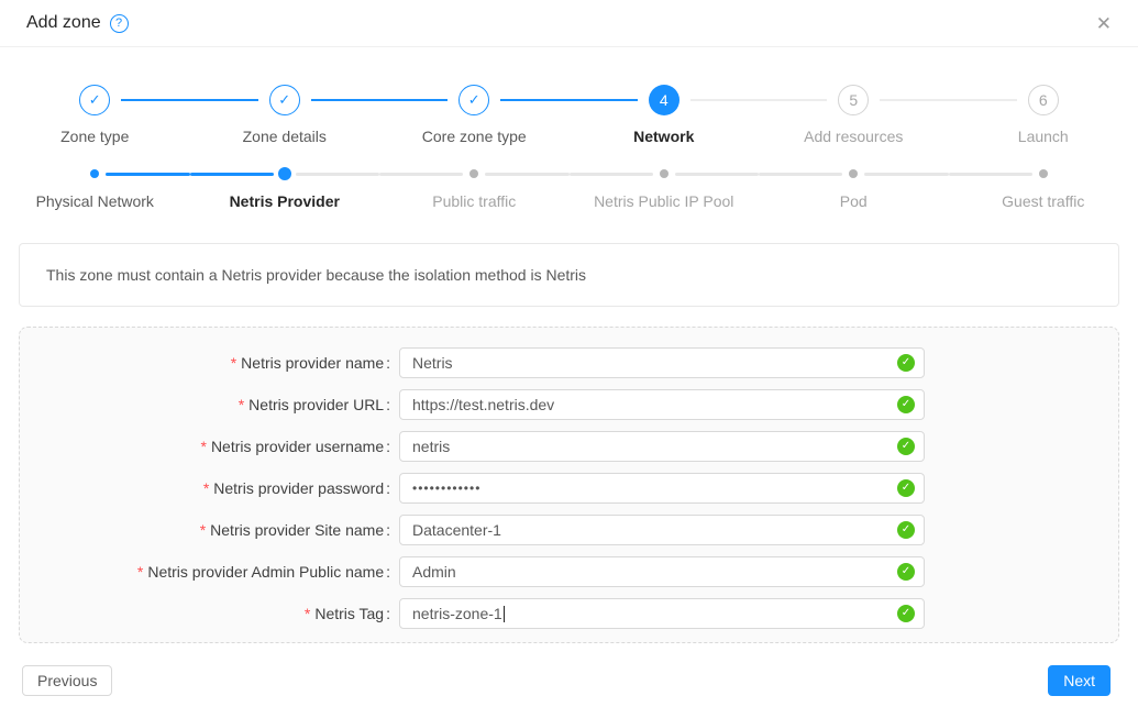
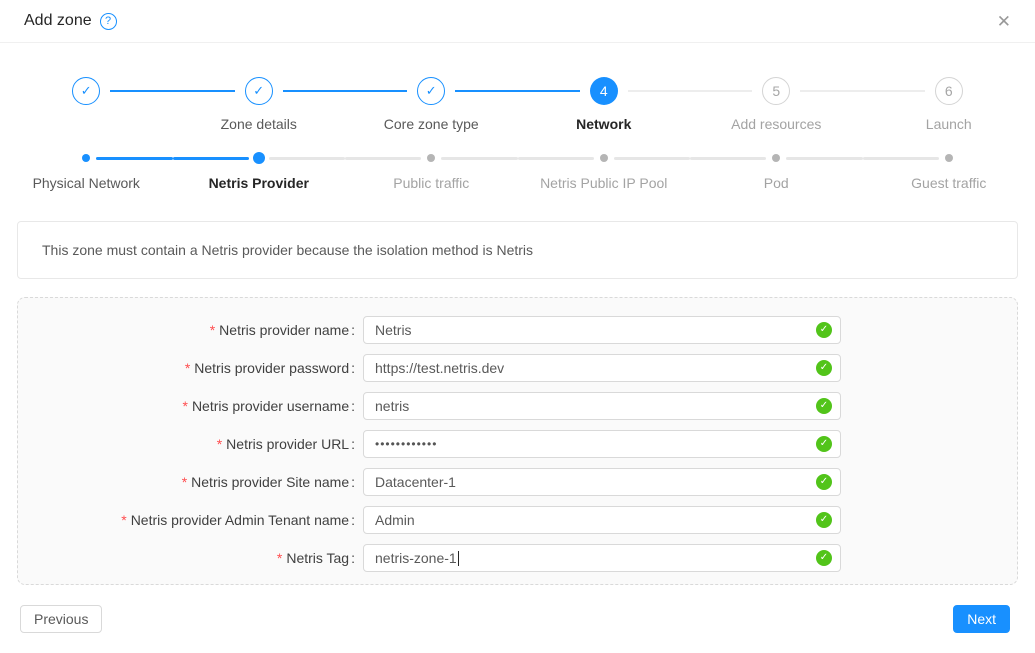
  Add zone
  ?
  ✕
  ✓
- Zone type
  ✓
  Zone details
  ✓
  Core zone type
  4
  Network
  5
  Add resources
  6
  Launch
  Physical Network
  Netris Provider
  Public traffic
  Netris Public IP Pool
  Pod
  Guest traffic
  This zone must contain a Netris provider because the isolation method is Netris
  * Netris provider name :
  Netris
  ✓
- * Netris provider URL :
+ * Netris provider password :
  https://test.netris.dev
  ✓
  * Netris provider username :
  netris
  ✓
- * Netris provider password :
+ * Netris provider URL :
  ••••••••••••
  ✓
  * Netris provider Site name :
  Datacenter-1
  ✓
- * Netris provider Admin Public name :
+ * Netris provider Admin Tenant name :
  Admin
  ✓
  * Netris Tag :
  netris-zone-1
  ✓
  Previous
  Next
